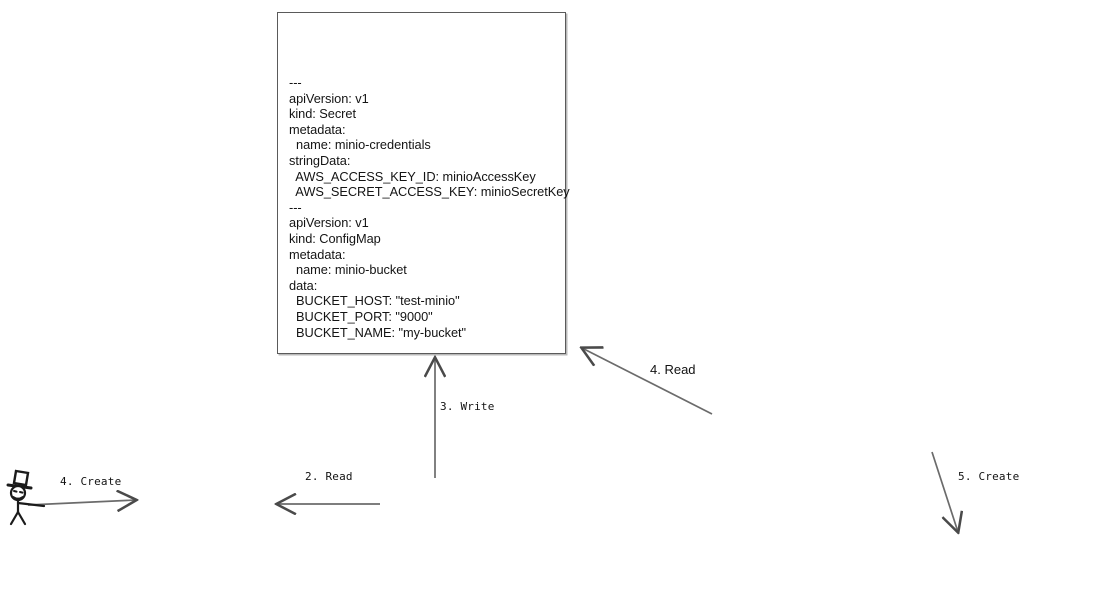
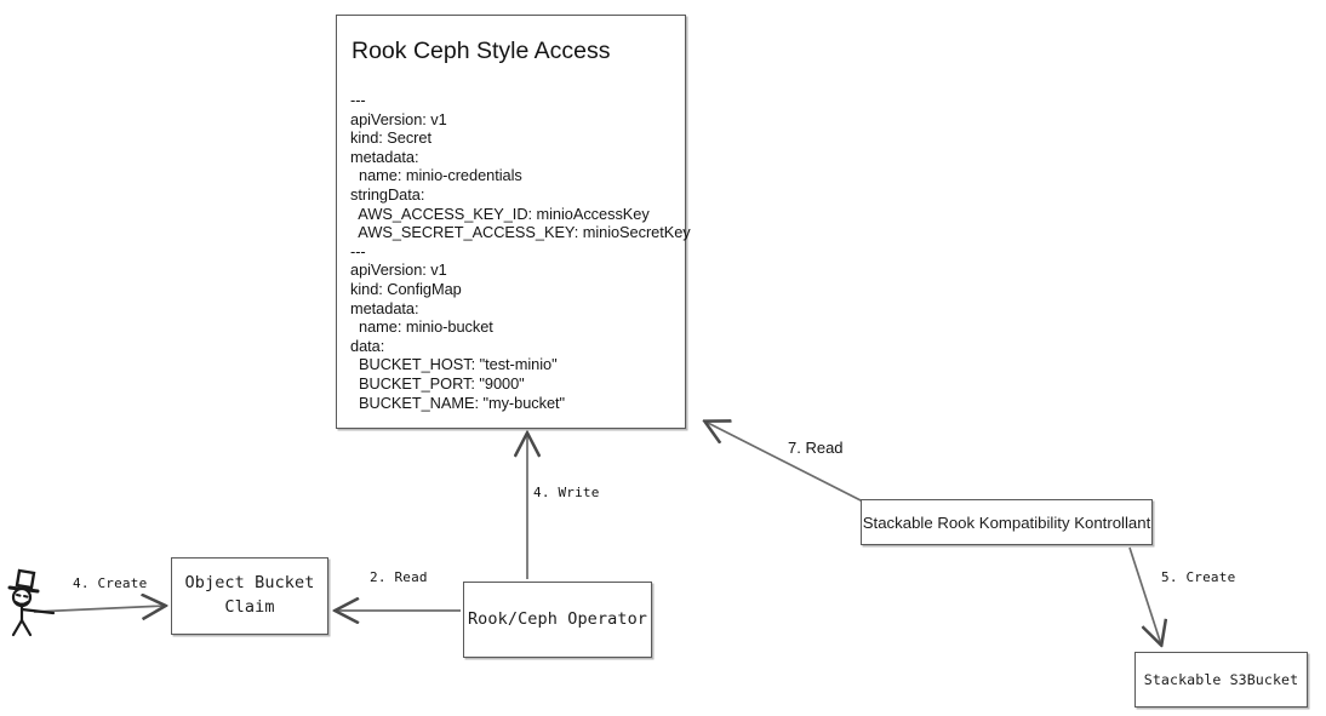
+ Rook Ceph Style Access
  ---
  apiVersion: v1
  kind: Secret
  metadata:
  name: minio-credentials
  stringData:
  AWS_ACCESS_KEY_ID: minioAccessKey
  AWS_SECRET_ACCESS_KEY: minioSecretKey
  ---
  apiVersion: v1
  kind: ConfigMap
  metadata:
  name: minio-bucket
  data:
  BUCKET_HOST: "test-minio"
  BUCKET_PORT: "9000"
  BUCKET_NAME: "my-bucket"
+ Object Bucket
+ Claim
+ Rook/Ceph Operator
+ Stackable Rook Kompatibility Kontrollant
+ Stackable S3Bucket
  4. Create
  2. Read
- 3. Write
+ 4. Write
- 4. Read
+ 7. Read
  5. Create
